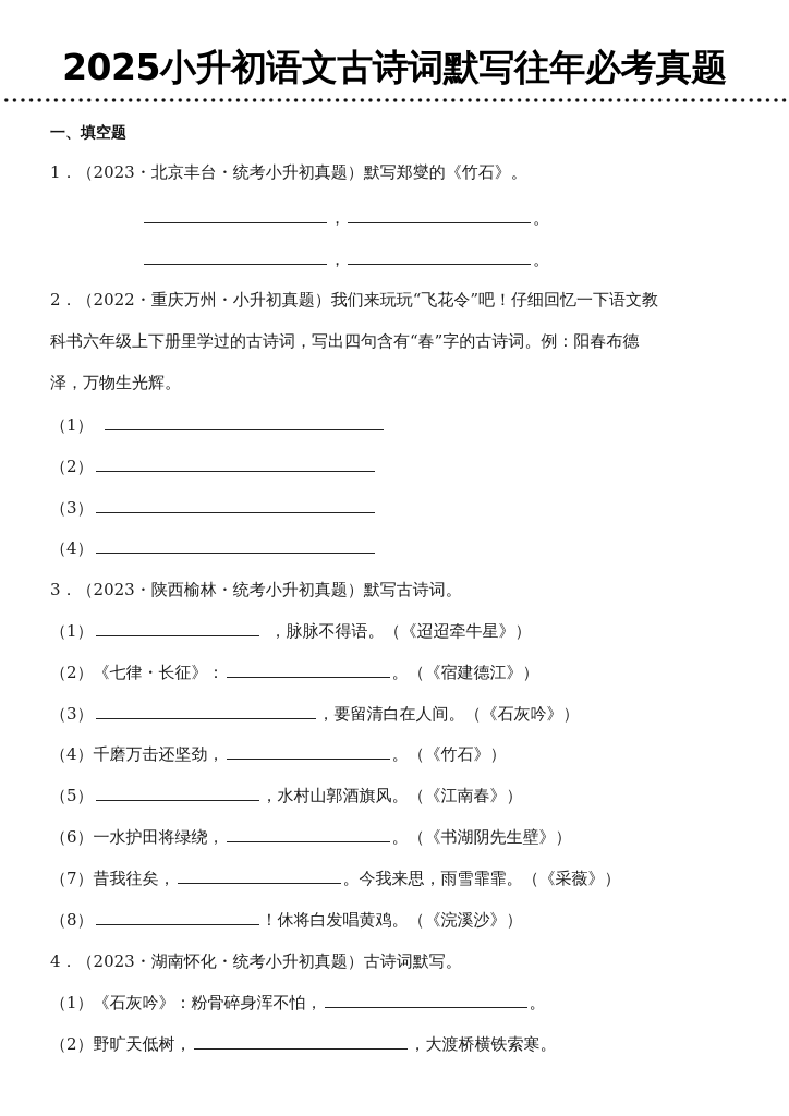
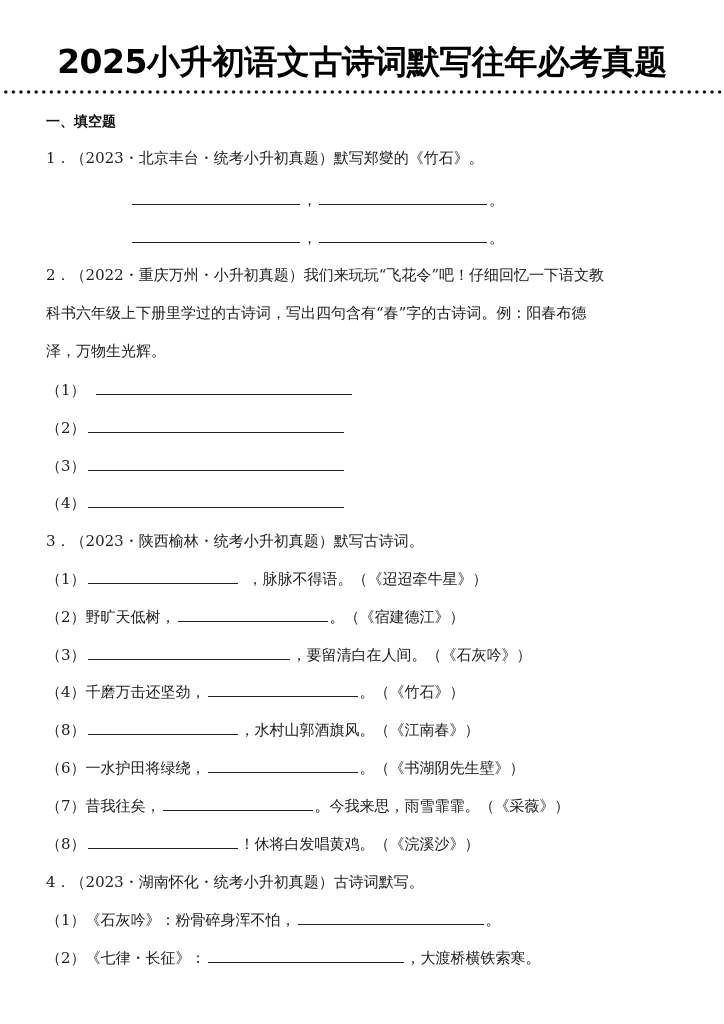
  2025小升初语文古诗词默写往年必考真题
  一、填空题
  1．（2023・北京丰台・统考小升初真题）默写郑燮的《竹石》。
  ， 。
  ， 。
  2．（2022・重庆万州・小升初真题）我们来玩玩“飞花令”吧！仔细回忆一下语文教
  科书六年级上下册里学过的古诗词，写出四句含有“春”字的古诗词。例：阳春布德
  泽，万物生光辉。
  （1）
  （2）
  （3）
  （4）
  3．（2023・陕西榆林・统考小升初真题）默写古诗词。
  （1） ，脉脉不得语。（《迢迢牵牛星》）
- （2）《七律・长征》： 。（《宿建德江》）
+ （2）野旷天低树， 。（《宿建德江》）
  （3） ，要留清白在人间。（《石灰吟》）
  （4）千磨万击还坚劲， 。（《竹石》）
- （5） ，水村山郭酒旗风。（《江南春》）
+ （8） ，水村山郭酒旗风。（《江南春》）
  （6）一水护田将绿绕， 。（《书湖阴先生壁》）
  （7）昔我往矣， 。今我来思，雨雪霏霏。（《采薇》）
  （8） ！休将白发唱黄鸡。（《浣溪沙》）
  4．（2023・湖南怀化・统考小升初真题）古诗词默写。
  （1）《石灰吟》：粉骨碎身浑不怕， 。
- （2）野旷天低树， ，大渡桥横铁索寒。
+ （2）《七律・长征》： ，大渡桥横铁索寒。
